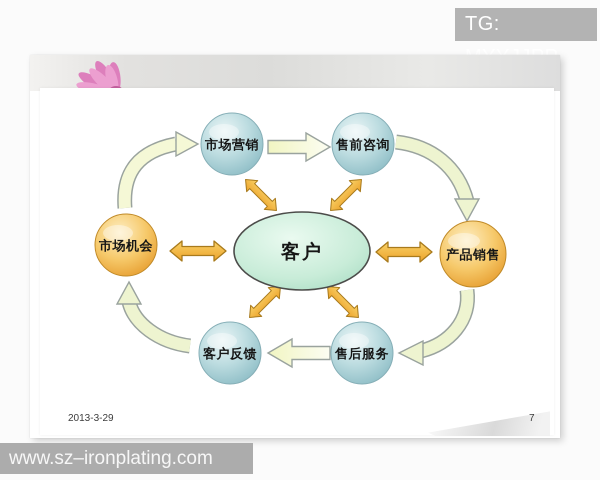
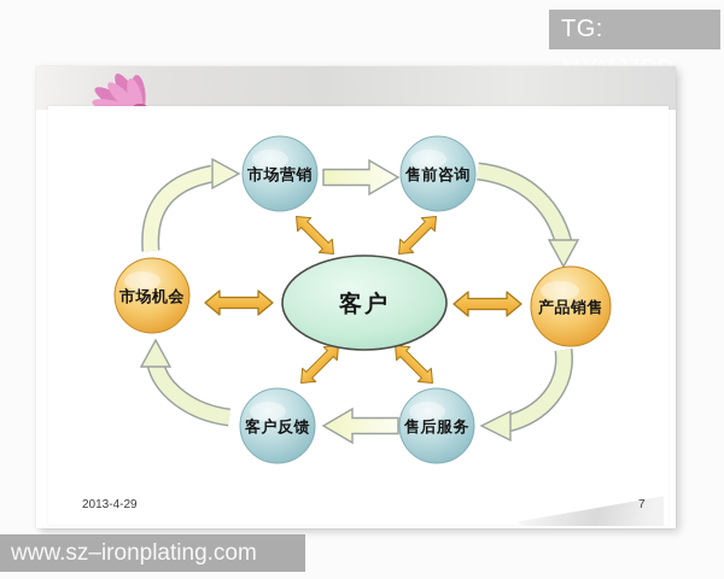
  客户
  市场营销
  售前咨询
  市场机会
  产品销售
  客户反馈
  售后服务
- 2013-3-29
+ 2013-4-29
  7
  www.sz–ironplating.com
